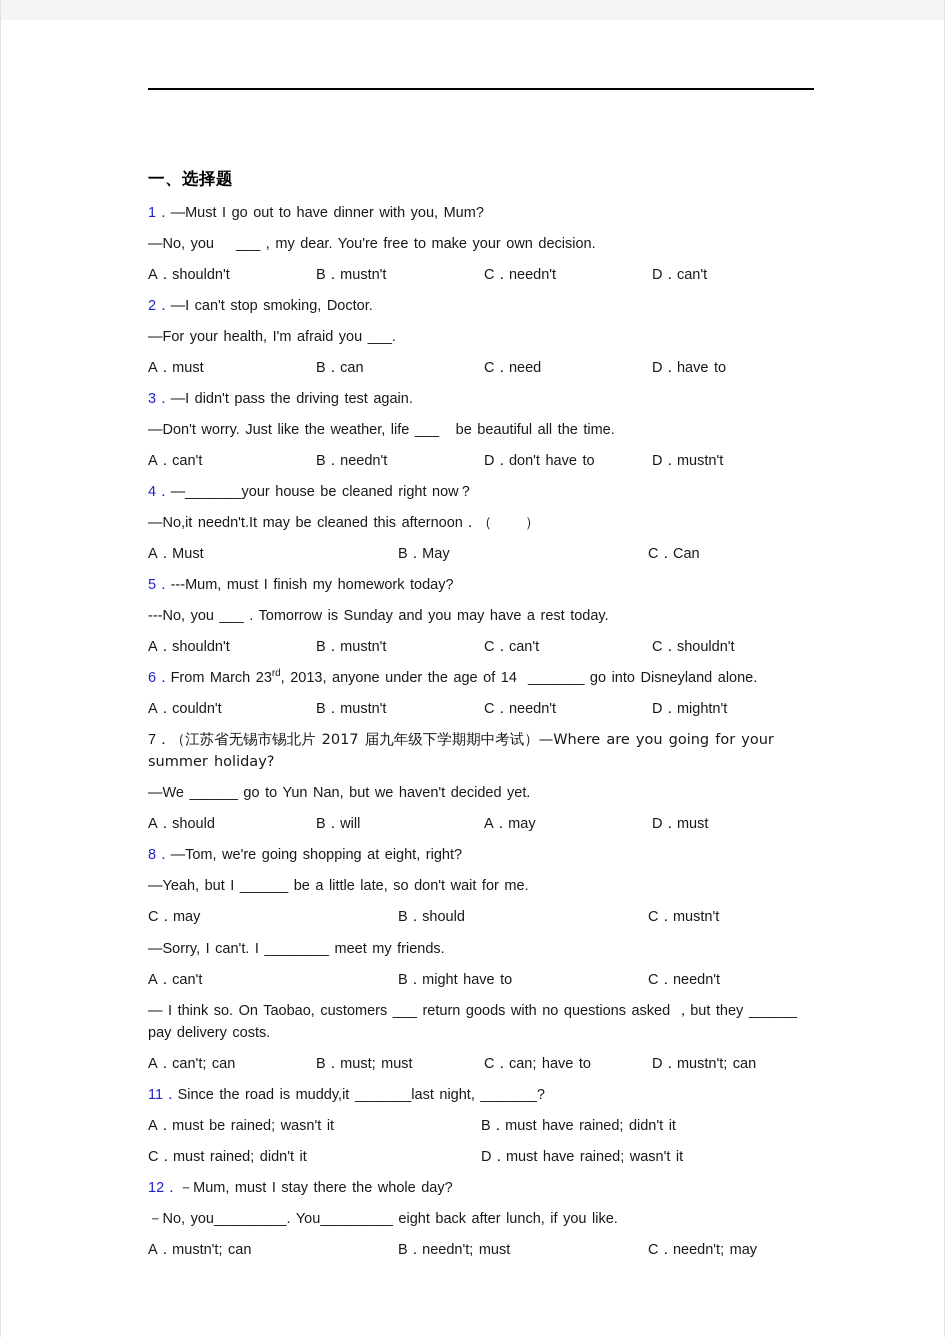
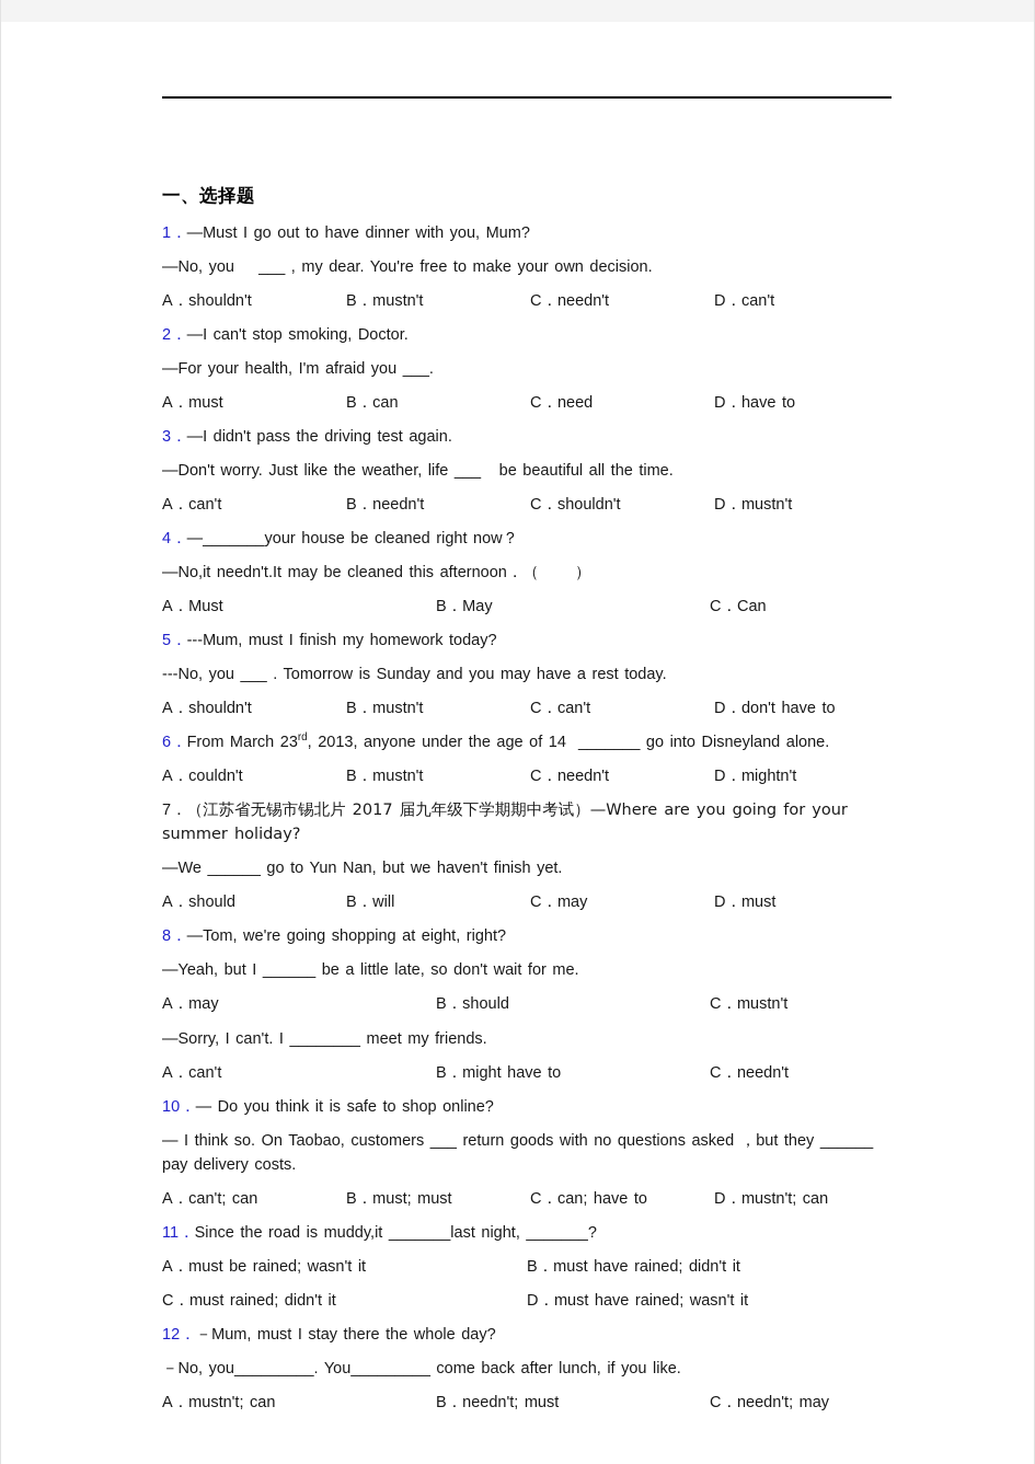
  一、选择题
  1．—Must I go out to have dinner with you, Mum?
  —No, you ___ , my dear. You're free to make your own decision.
  A．shouldn't
  B．mustn't
  C．needn't
  D．can't
  2．—I can't stop smoking, Doctor.
  —For your health, I'm afraid you ___.
  A．must
  B．can
  C．need
  D．have to
  3．—I didn't pass the driving test again.
  —Don't worry. Just like the weather, life ___ be beautiful all the time.
  A．can't
  B．needn't
- D．don't have to
+ C．shouldn't
  D．mustn't
  4．—_______your house be cleaned right now？
  —No,it needn't.It may be cleaned this afternoon．（ ）
  A．Must
  B．May
  C．Can
  5．---Mum, must I finish my homework today?
  ---No, you ___ . Tomorrow is Sunday and you may have a rest today.
  A．shouldn't
  B．mustn't
  C．can't
- C．shouldn't
+ D．don't have to
  6．From March 23rd, 2013, anyone under the age of 14 _______ go into Disneyland alone.
  A．couldn't
  B．mustn't
  C．needn't
  D．mightn't
  7．（江苏省无锡市锡北片 2017 届九年级下学期期中考试）—Where are you going for your summer holiday?
- —We ______ go to Yun Nan, but we haven't decided yet.
+ —We ______ go to Yun Nan, but we haven't finish yet.
  A．should
  B．will
- A．may
+ C．may
  D．must
  8．—Tom, we're going shopping at eight, right?
  —Yeah, but I ______ be a little late, so don't wait for me.
- C．may
+ A．may
  B．should
  C．mustn't
  —Sorry, I can't. I ________ meet my friends.
  A．can't
  B．might have to
  C．needn't
+ 10．— Do you think it is safe to shop online?
  — I think so. On Taobao, customers ___ return goods with no questions asked ，but they ______ pay delivery costs.
  A．can't; can
  B．must; must
  C．can; have to
  D．mustn't; can
  11．Since the road is muddy,it _______last night, _______?
  A．must be rained; wasn't it
  B．must have rained; didn't it
  C．must rained; didn't it
  D．must have rained; wasn't it
  12．－Mum, must I stay there the whole day?
- －No, you_________. You_________ eight back after lunch, if you like.
+ －No, you_________. You_________ come back after lunch, if you like.
  A．mustn't; can
  B．needn't; must
  C．needn't; may
